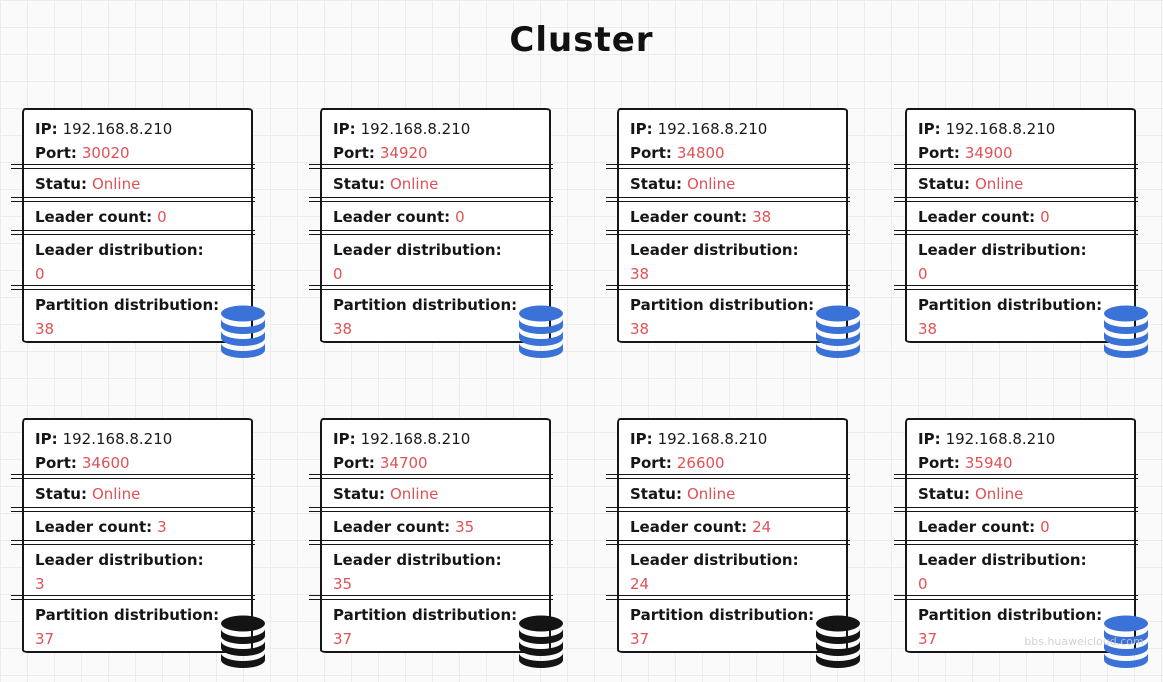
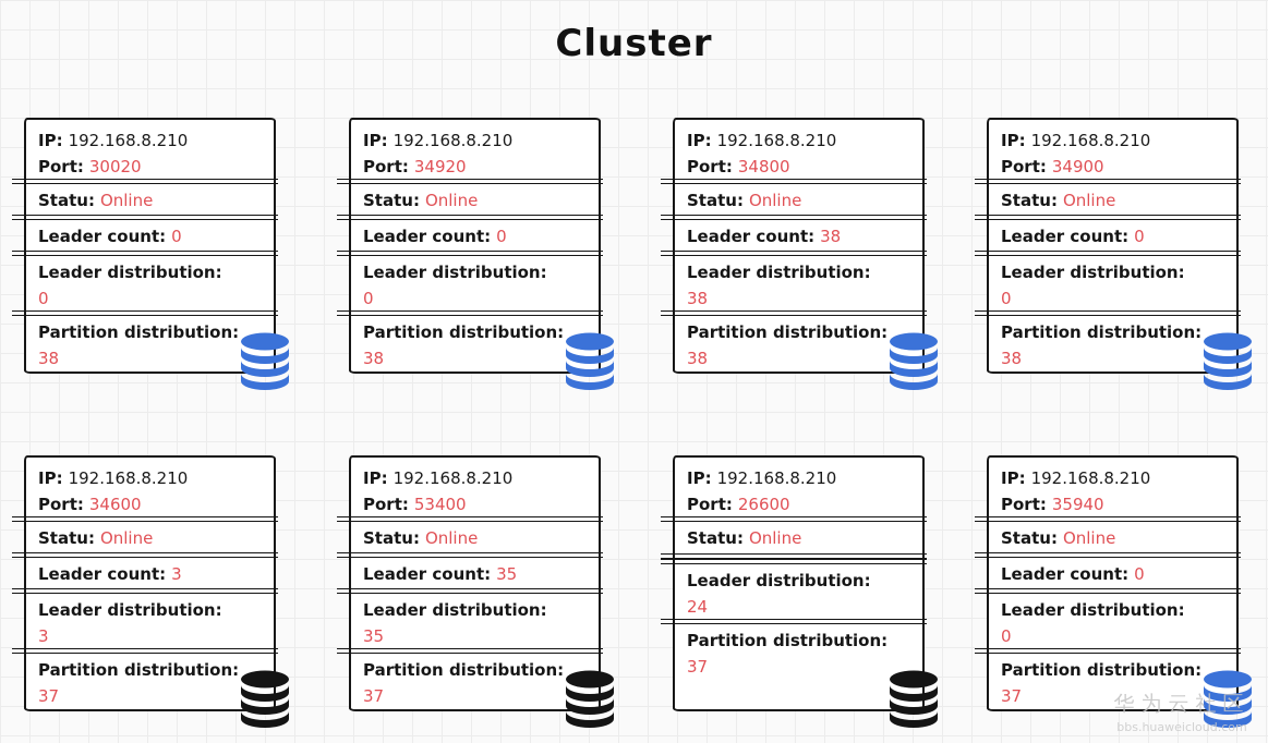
  Cluster
  IP: 192.168.8.210
  Port: 30020
  Statu: Online
  Leader count: 0
  Leader distribution:
  0
  Partition distribution:
  38
  IP: 192.168.8.210
  Port: 34920
  Statu: Online
  Leader count: 0
  Leader distribution:
  0
  Partition distribution:
  38
  IP: 192.168.8.210
  Port: 34800
  Statu: Online
  Leader count: 38
  Leader distribution:
  38
  Partition distribution:
  38
  IP: 192.168.8.210
  Port: 34900
  Statu: Online
  Leader count: 0
  Leader distribution:
  0
  Partition distribution:
  38
  IP: 192.168.8.210
  Port: 34600
  Statu: Online
  Leader count: 3
  Leader distribution:
  3
  Partition distribution:
  37
  IP: 192.168.8.210
- Port: 34700
+ Port: 53400
  Statu: Online
  Leader count: 35
  Leader distribution:
  35
  Partition distribution:
  37
  IP: 192.168.8.210
  Port: 26600
  Statu: Online
- Leader count: 24
  Leader distribution:
  24
  Partition distribution:
  37
  IP: 192.168.8.210
  Port: 35940
  Statu: Online
  Leader count: 0
  Leader distribution:
  0
  Partition distribution:
  37
+ 华为云社区
  bbs.huaweicloud.com
